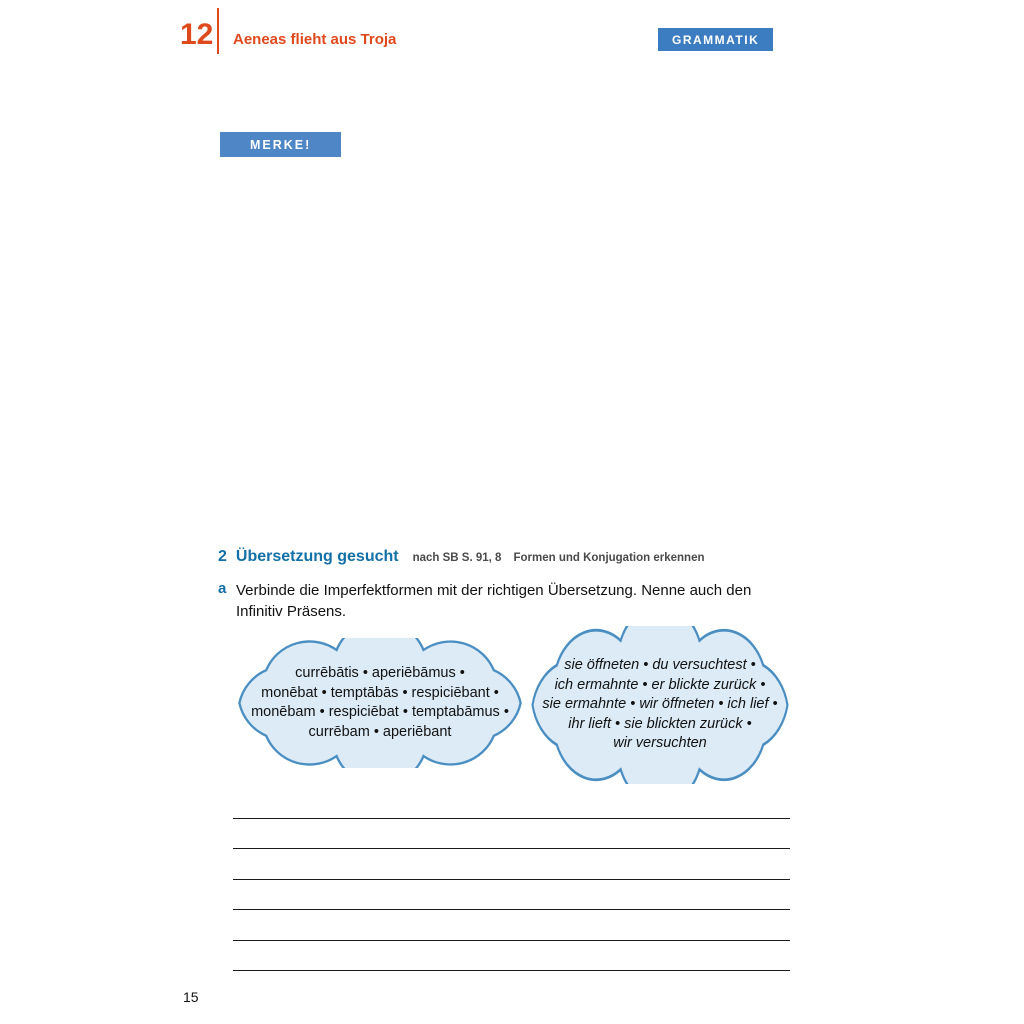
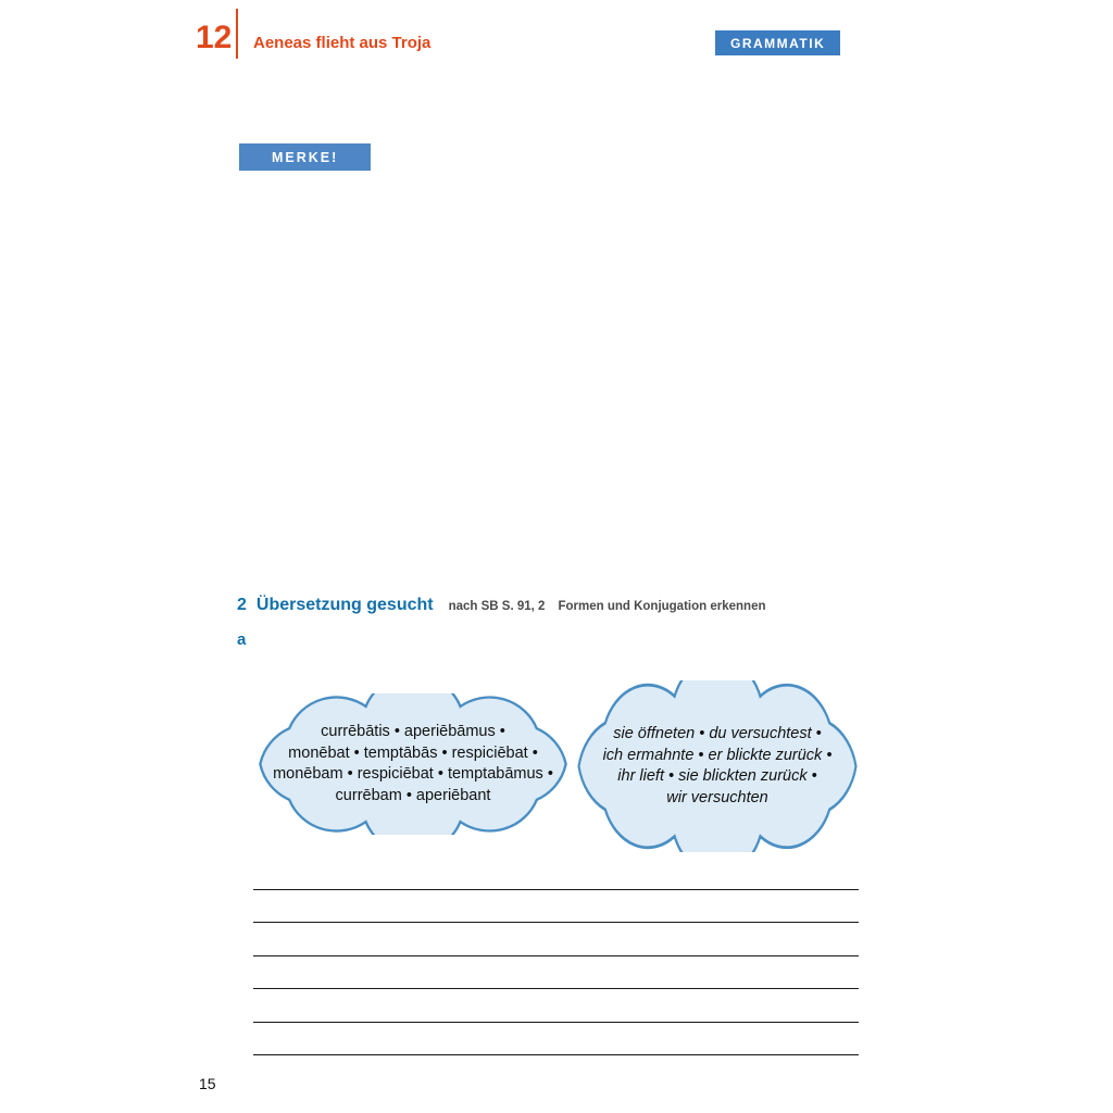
  12
  Aeneas flieht aus Troja
  GRAMMATIK
  MERKE!
- 2 Übersetzung gesucht nach SB S. 91, 8 Formen und Konjugation erkennen
+ 2 Übersetzung gesucht nach SB S. 91, 2 Formen und Konjugation erkennen
  a
- Verbinde die Imperfektformen mit der richtigen Übersetzung. Nenne auch den Infinitiv Präsens.
  currēbātis • aperiēbāmus •
- monēbat • temptābās • respiciēbant •
+ monēbat • temptābās • respiciēbat •
  monēbam • respiciēbat • temptabāmus •
  currēbam • aperiēbant
  sie öffneten • du versuchtest •
  ich ermahnte • er blickte zurück •
- sie ermahnte • wir öffneten • ich lief •
  ihr lieft • sie blickten zurück •
  wir versuchten
  15
